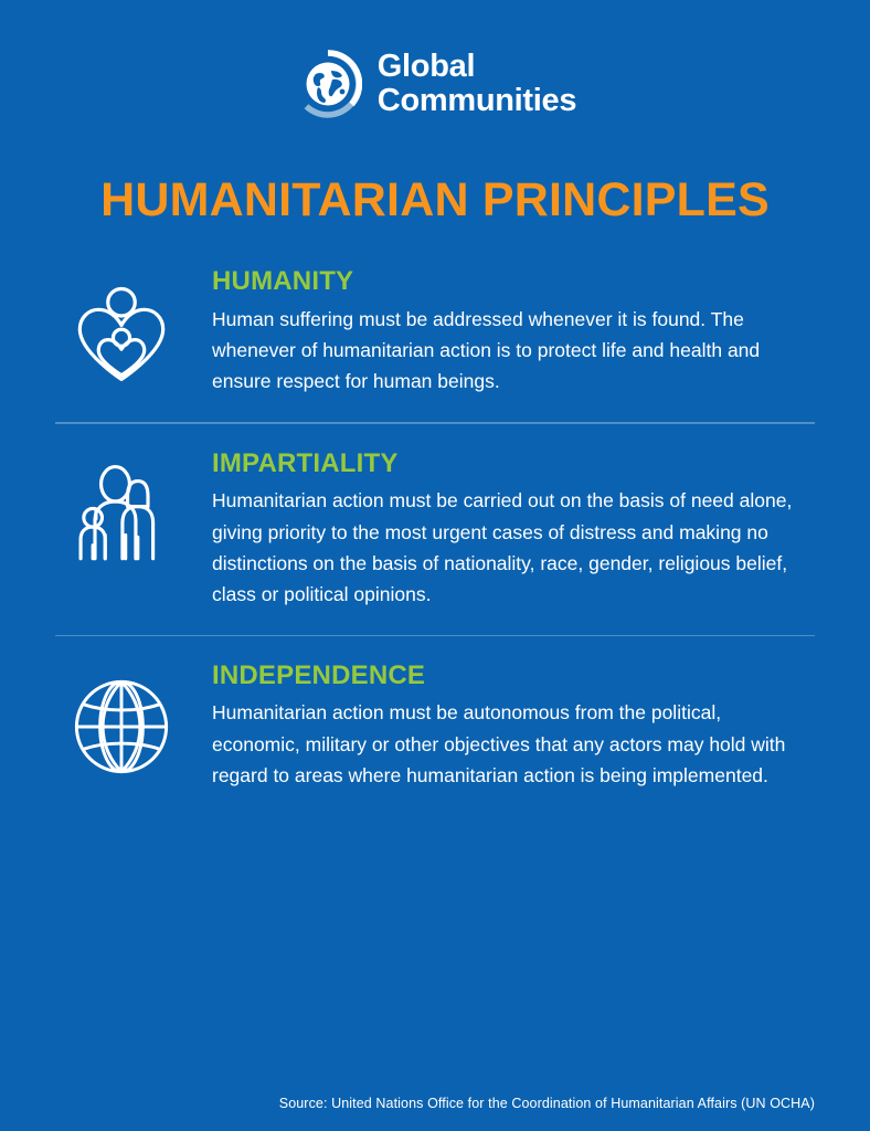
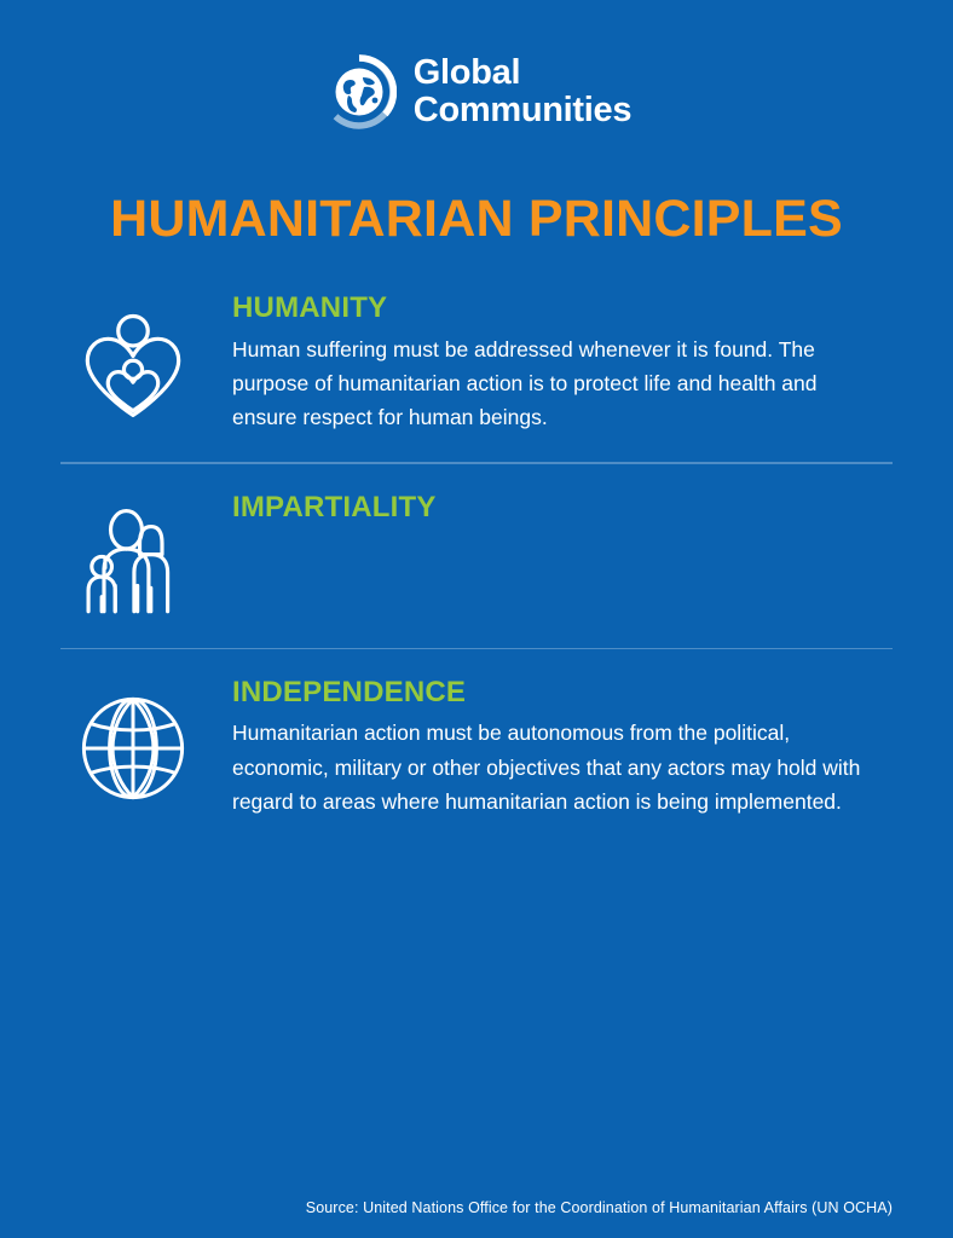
  Global
  Communities
  HUMANITARIAN PRINCIPLES
  HUMANITY
- Human suffering must be addressed whenever it is found. The whenever of humanitarian action is to protect life and health and ensure respect for human beings.
+ Human suffering must be addressed whenever it is found. The purpose of humanitarian action is to protect life and health and ensure respect for human beings.
  IMPARTIALITY
- Humanitarian action must be carried out on the basis of need alone, giving priority to the most urgent cases of distress and making no distinctions on the basis of nationality, race, gender, religious belief, class or political opinions.
  INDEPENDENCE
  Humanitarian action must be autonomous from the political, economic, military or other objectives that any actors may hold with regard to areas where humanitarian action is being implemented.
  Source: United Nations Office for the Coordination of Humanitarian Affairs (UN OCHA)
